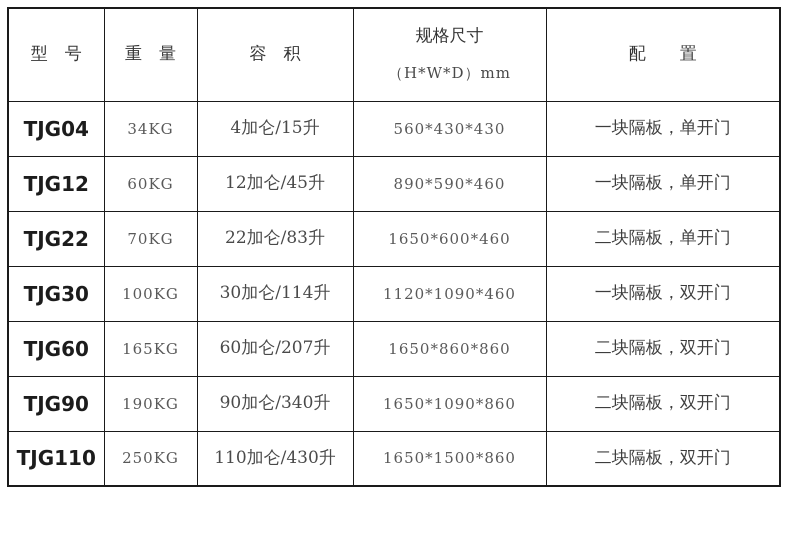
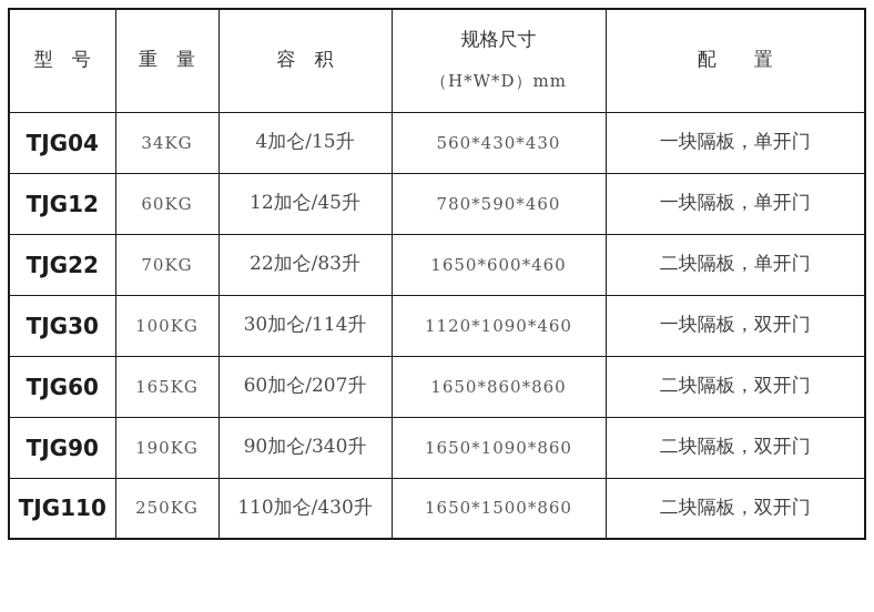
  型 号	重 量	容 积	规格尺寸 （H*W*D）mm	配 置
  TJG04	34KG	4加仑/15升	560*430*430	一块隔板，单开门
- TJG12	60KG	12加仑/45升	890*590*460	一块隔板，单开门
+ TJG12	60KG	12加仑/45升	780*590*460	一块隔板，单开门
  TJG22	70KG	22加仑/83升	1650*600*460	二块隔板，单开门
  TJG30	100KG	30加仑/114升	1120*1090*460	一块隔板，双开门
  TJG60	165KG	60加仑/207升	1650*860*860	二块隔板，双开门
  TJG90	190KG	90加仑/340升	1650*1090*860	二块隔板，双开门
  TJG110	250KG	110加仑/430升	1650*1500*860	二块隔板，双开门
